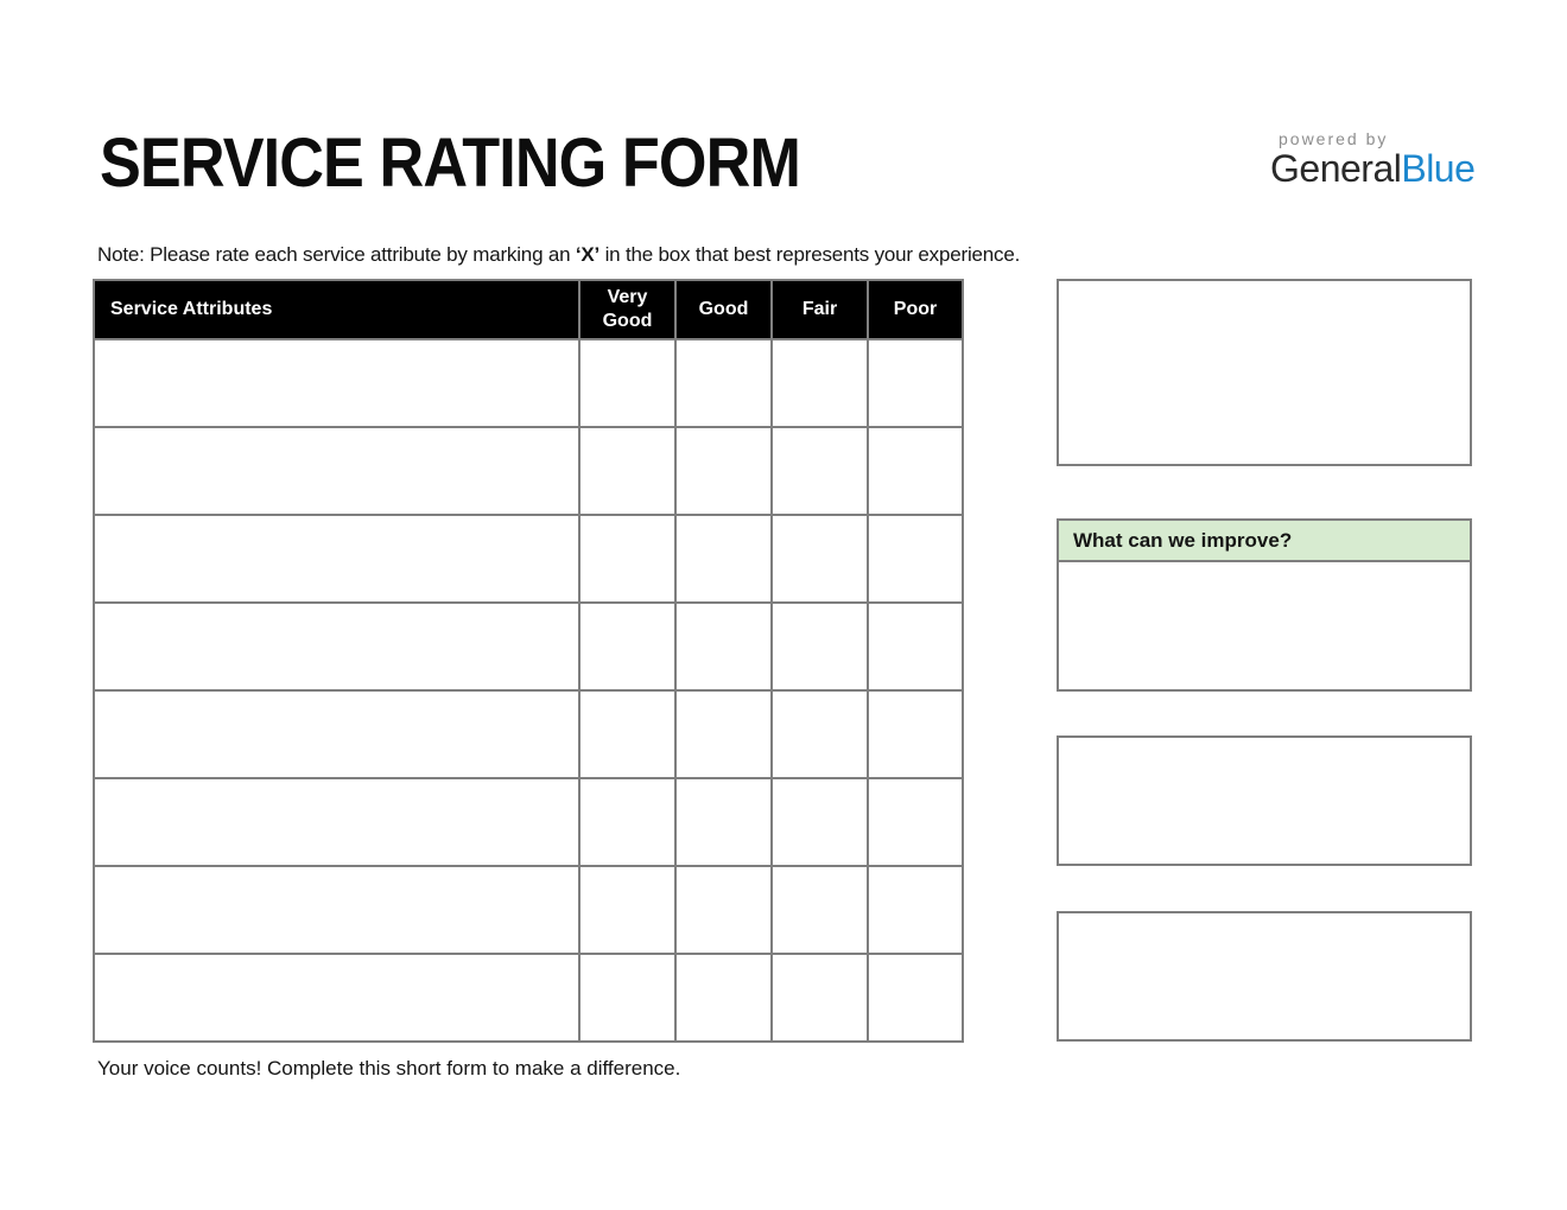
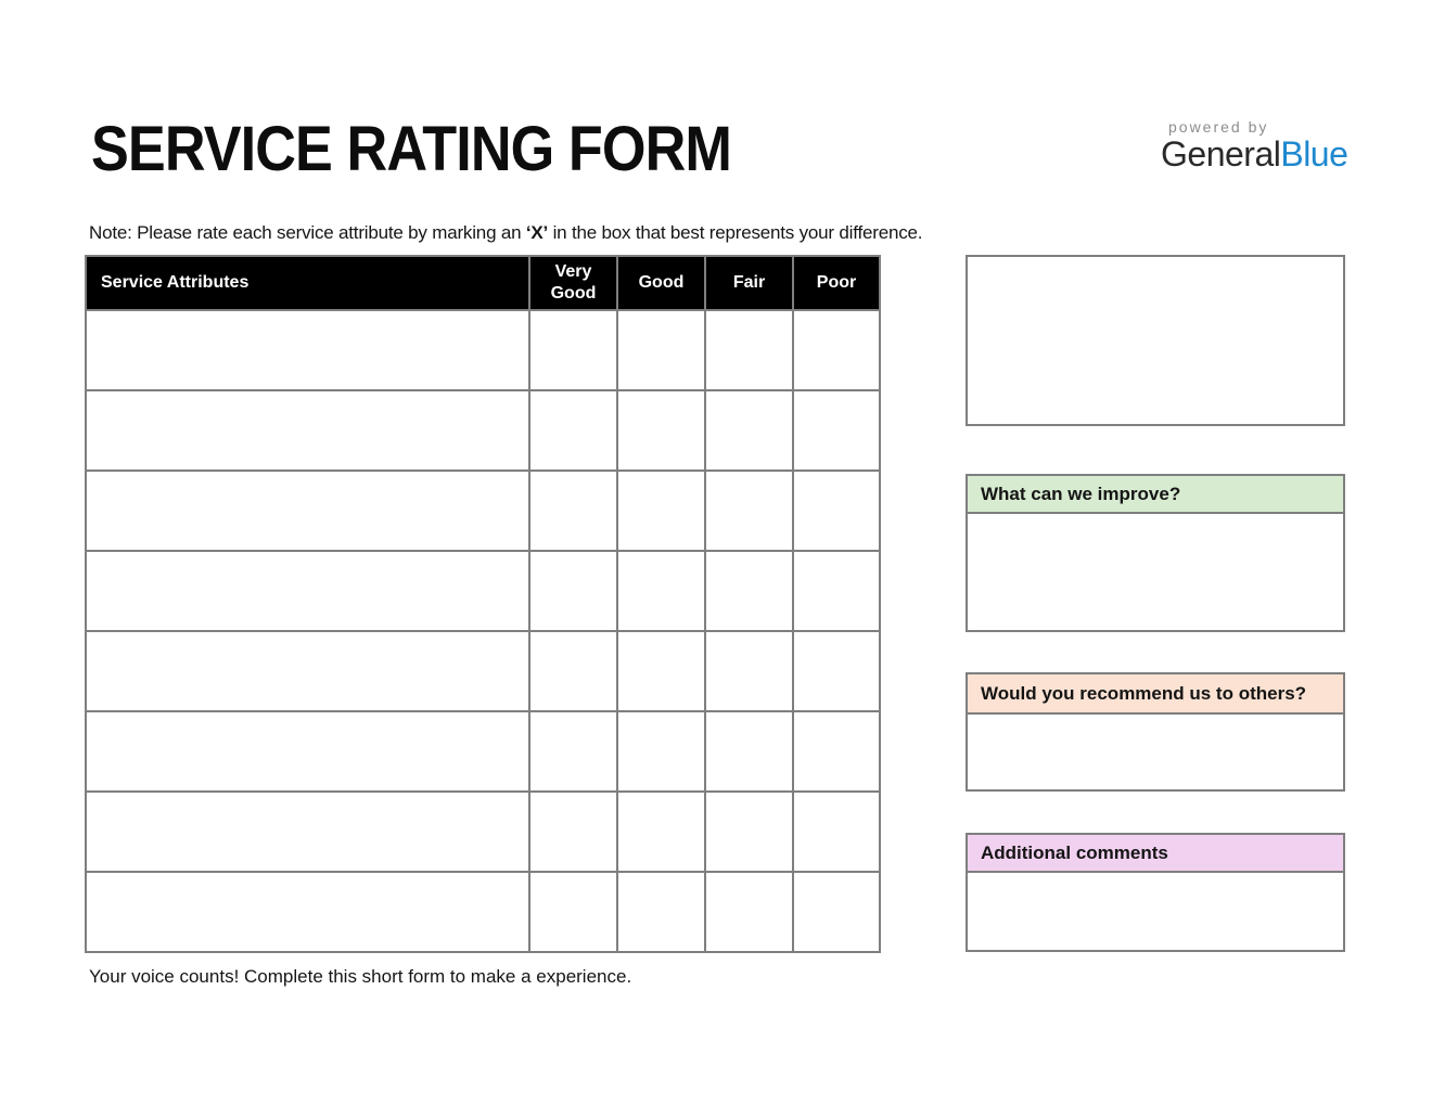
  SERVICE RATING FORM
  powered by
  GeneralBlue
- Note: Please rate each service attribute by marking an ‘X’ in the box that best represents your experience.
+ Note: Please rate each service attribute by marking an ‘X’ in the box that best represents your difference.
  Service Attributes	Very Good	Good	Fair	Poor
  What can we improve?
+ Would you recommend us to others?
+ Additional comments
- Your voice counts! Complete this short form to make a difference.
+ Your voice counts! Complete this short form to make a experience.
